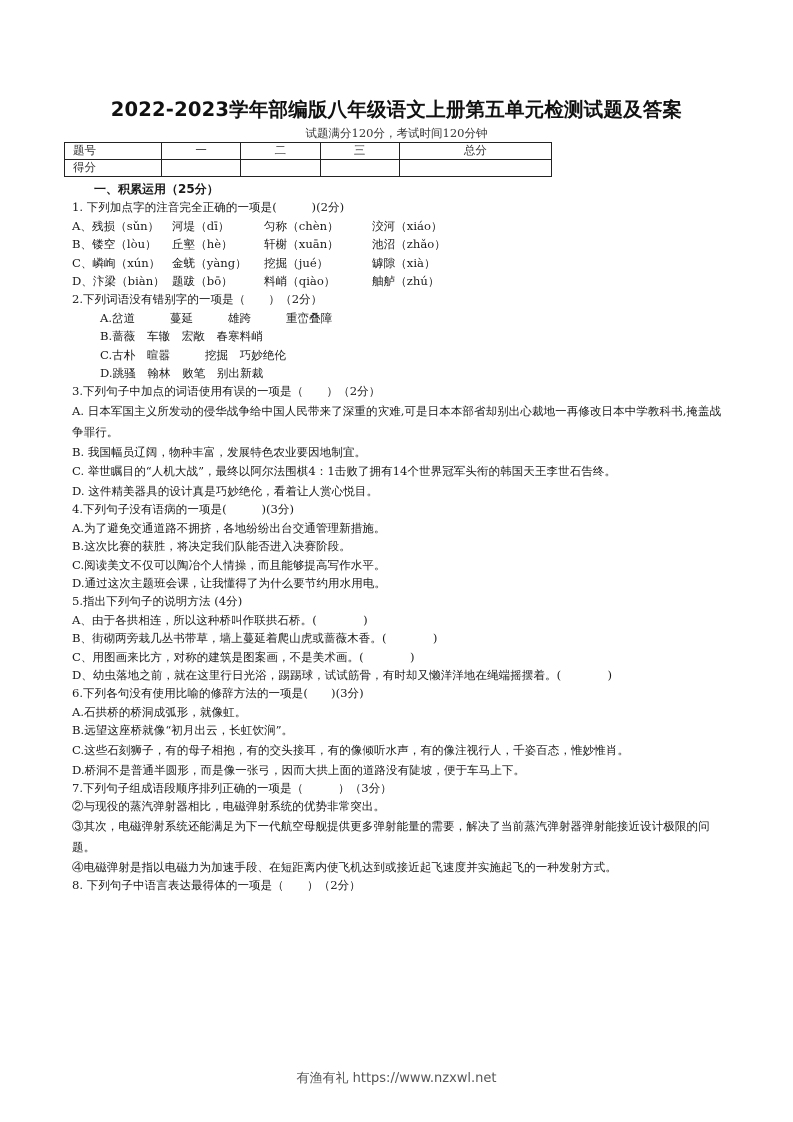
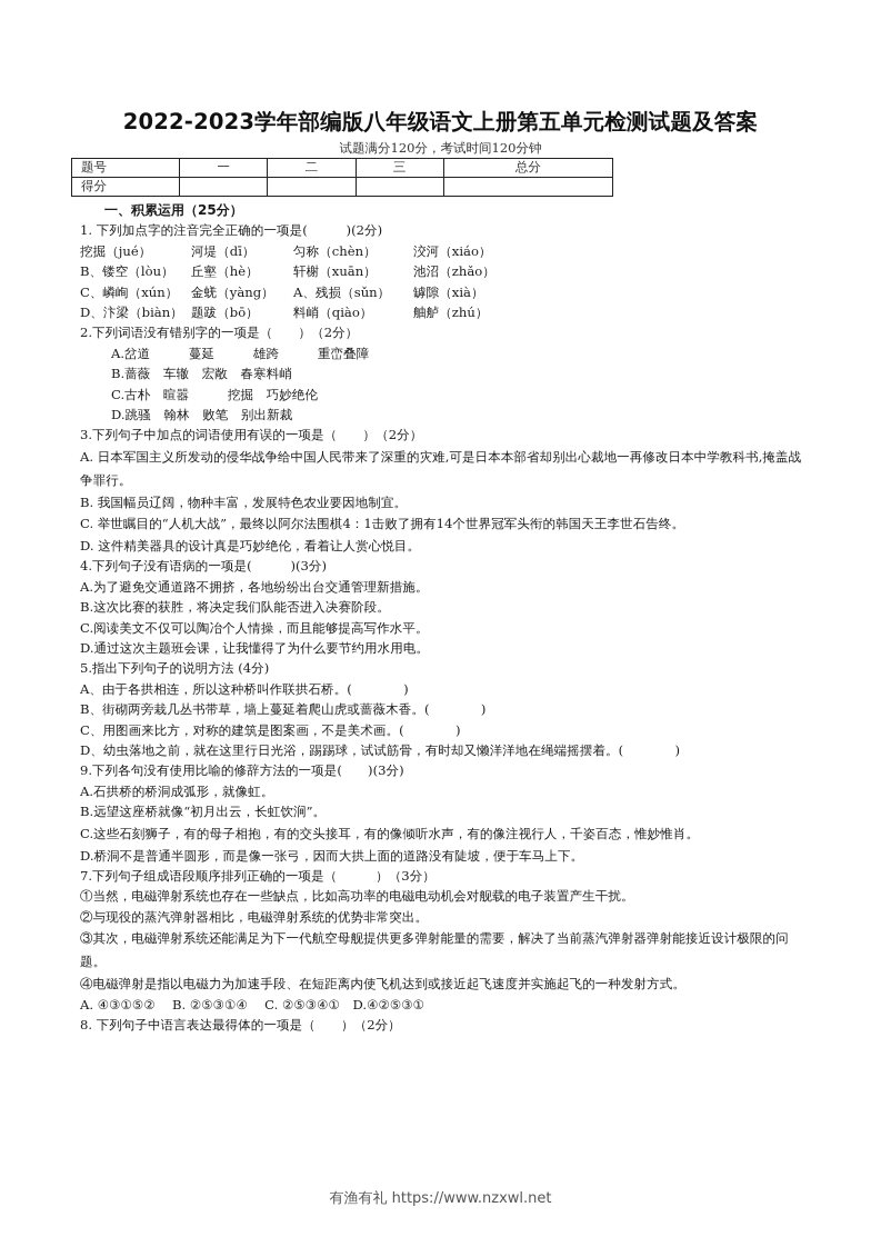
  2022-2023学年部编版八年级语文上册第五单元检测试题及答案
  试题满分120分，考试时间120分钟
  题号	一	二	三	总分
  得分
  一、积累运用（25分）
  1. 下列加点字的注音完全正确的一项是( )(2分)
- A、残损（sǔn） 河堤（dī） 匀称（chèn） 洨河（xiáo）
+ 挖掘（jué） 河堤（dī） 匀称（chèn） 洨河（xiáo）
  B、镂空（lòu） 丘壑（hè） 轩榭（xuān） 池沼（zhǎo）
- C、嶙峋（xún） 金蜣（yàng） 挖掘（jué） 罅隙（xià）
+ C、嶙峋（xún） 金蜣（yàng） A、残损（sǔn） 罅隙（xià）
  D、汴梁（biàn） 题跋（bō） 料峭（qiào） 舳舻（zhú）
  2.下列词语没有错别字的一项是（ ）（2分）
  A.岔道 蔓延 雄跨 重峦叠障
  B.蔷薇 车辙 宏敞 春寒料峭
  C.古朴 暄嚣 挖掘 巧妙绝伦
  D.跳骚 翰林 败笔 别出新裁
  3.下列句子中加点的词语使用有误的一项是（ ）（2分）
  A. 日本军国主义所发动的侵华战争给中国人民带来了深重的灾难,可是日本本部省却别出心裁地一再修改日本中学教科书,掩盖战争罪行。
  B. 我国幅员辽阔，物种丰富，发展特色农业要因地制宜。
  C. 举世瞩目的“人机大战”，最终以阿尔法围棋4：1击败了拥有14个世界冠军头衔的韩国天王李世石告终。
  D. 这件精美器具的设计真是巧妙绝伦，看着让人赏心悦目。
  4.下列句子没有语病的一项是( )(3分)
  A.为了避免交通道路不拥挤，各地纷纷出台交通管理新措施。
  B.这次比赛的获胜，将决定我们队能否进入决赛阶段。
  C.阅读美文不仅可以陶冶个人情操，而且能够提高写作水平。
  D.通过这次主题班会课，让我懂得了为什么要节约用水用电。
  5.指出下列句子的说明方法 (4分)
  A、由于各拱相连，所以这种桥叫作联拱石桥。( )
  B、街砌两旁栽几丛书带草，墙上蔓延着爬山虎或蔷薇木香。( )
  C、用图画来比方，对称的建筑是图案画，不是美术画。( )
  D、幼虫落地之前，就在这里行日光浴，踢踢球，试试筋骨，有时却又懒洋洋地在绳端摇摆着。( )
- 6.下列各句没有使用比喻的修辞方法的一项是( )(3分)
+ 9.下列各句没有使用比喻的修辞方法的一项是( )(3分)
  A.石拱桥的桥洞成弧形，就像虹。
  B.远望这座桥就像“初月出云，长虹饮涧”。
  C.这些石刻狮子，有的母子相抱，有的交头接耳，有的像倾听水声，有的像注视行人，千姿百态，惟妙惟肖。
  D.桥洞不是普通半圆形，而是像一张弓，因而大拱上面的道路没有陡坡，便于车马上下。
  7.下列句子组成语段顺序排列正确的一项是（ ）（3分）
+ ①当然，电磁弹射系统也存在一些缺点，比如高功率的电磁电动机会对舰载的电子装置产生干扰。
  ②与现役的蒸汽弹射器相比，电磁弹射系统的优势非常突出。
  ③其次，电磁弹射系统还能满足为下一代航空母舰提供更多弹射能量的需要，解决了当前蒸汽弹射器弹射能接近设计极限的问题。
  ④电磁弹射是指以电磁力为加速手段、在短距离内使飞机达到或接近起飞速度并实施起飞的一种发射方式。
+ A. ④③①⑤② B. ②⑤③①④ C. ②⑤③④① D.④②⑤③①
  8. 下列句子中语言表达最得体的一项是（ ）（2分）
  有渔有礼 https://www.nzxwl.net
